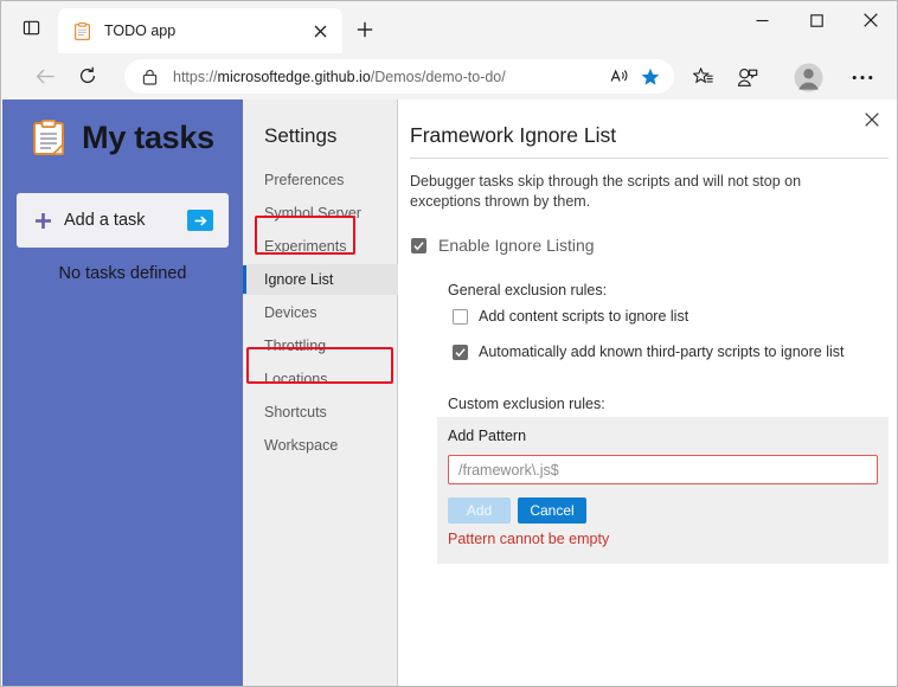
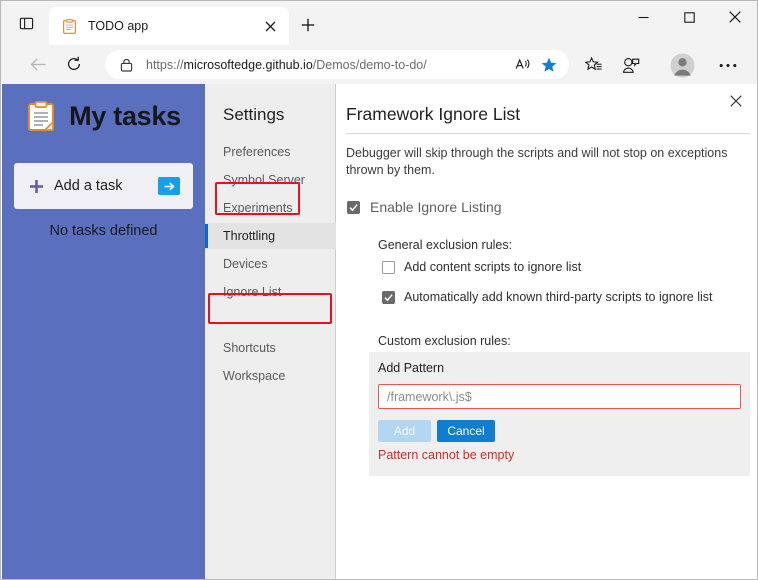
  TODO app
  https://microsoftedge.github.io/Demos/demo-to-do/
  My tasks
  Add a task
  No tasks defined
  Settings
  Preferences
  Symbol Server
  Experiments
- Ignore List
+ Throttling
  Devices
- Throttling
+ Ignore List
- Locations
  Shortcuts
  Workspace
  Framework Ignore List
- Debugger tasks skip through the scripts and will not stop on exceptions thrown by them.
+ Debugger will skip through the scripts and will not stop on exceptions thrown by them.
  Enable Ignore Listing
  General exclusion rules:
  Add content scripts to ignore list
  Automatically add known third-party scripts to ignore list
  Custom exclusion rules:
  Add Pattern
  /framework\.js$
  Add
  Cancel
  Pattern cannot be empty
